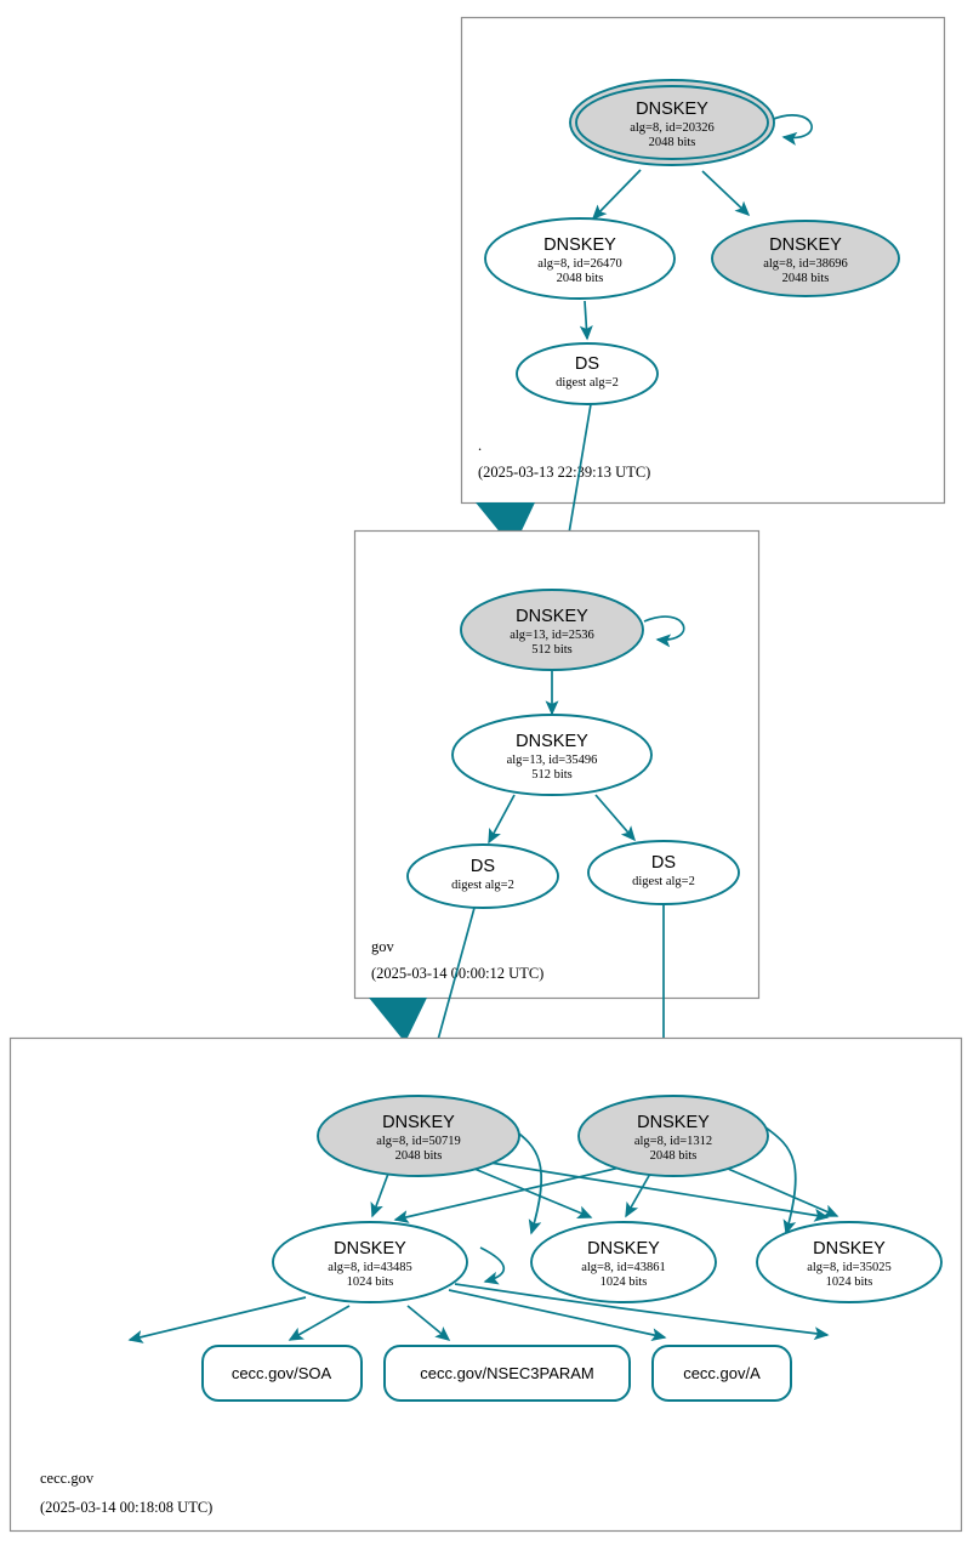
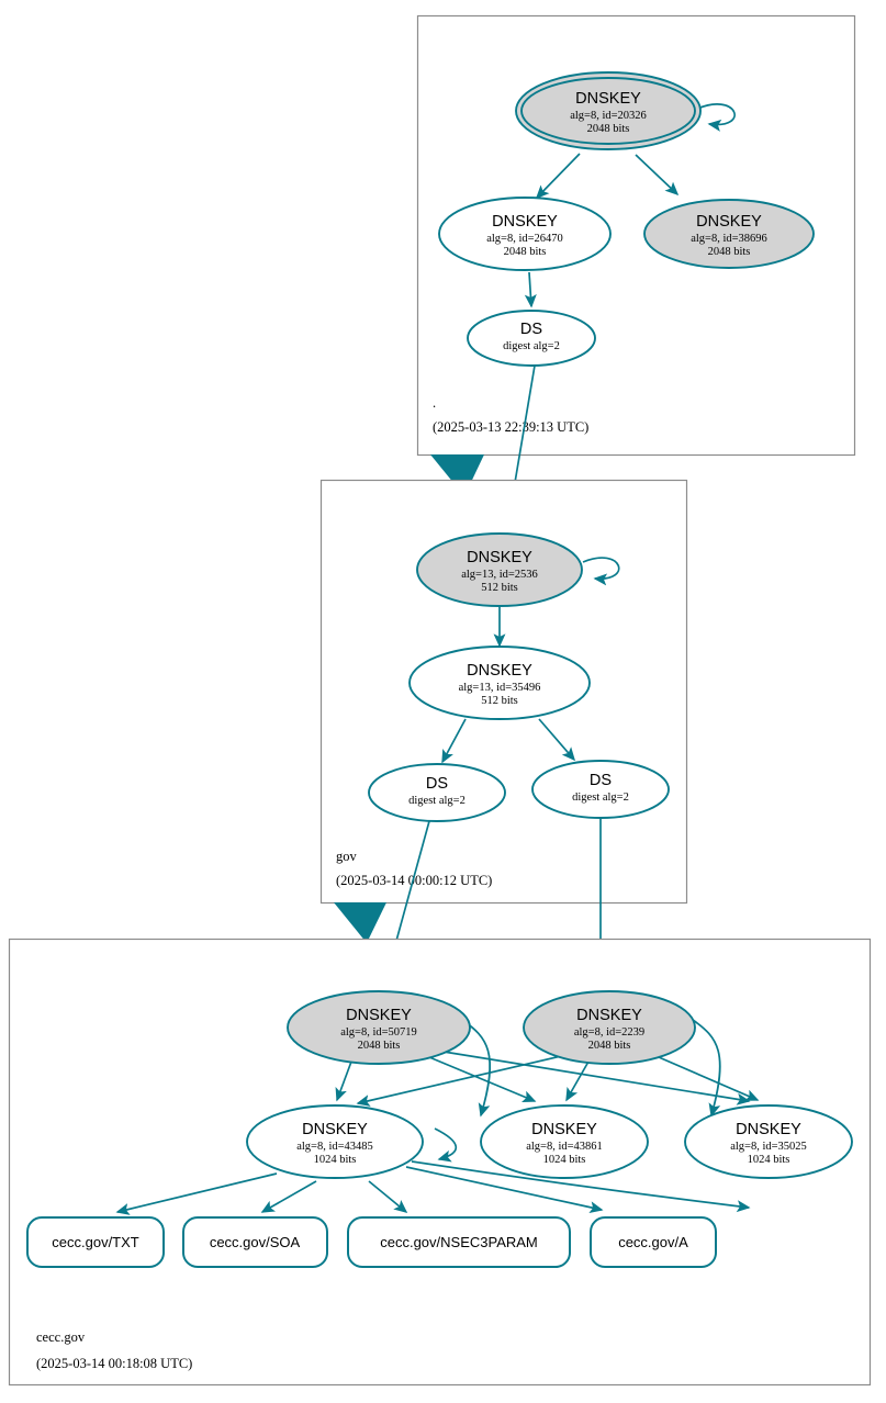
  DNSKEY
  alg=8, id=20326
  2048 bits
  DNSKEY
  alg=8, id=26470
  2048 bits
  DNSKEY
  alg=8, id=38696
  2048 bits
  DS
  digest alg=2
  .
  (2025-03-13 22:39:13 UTC)
  DNSKEY
  alg=13, id=2536
  512 bits
  DNSKEY
  alg=13, id=35496
  512 bits
  DS
  digest alg=2
  DS
  digest alg=2
  gov
  (2025-03-14 00:00:12 UTC)
  DNSKEY
  alg=8, id=50719
  2048 bits
  DNSKEY
- alg=8, id=1312
+ alg=8, id=2239
  2048 bits
  DNSKEY
  alg=8, id=43485
  1024 bits
  DNSKEY
  alg=8, id=43861
  1024 bits
  DNSKEY
  alg=8, id=35025
  1024 bits
+ cecc.gov/TXT
  cecc.gov/SOA
  cecc.gov/NSEC3PARAM
  cecc.gov/A
  cecc.gov
  (2025-03-14 00:18:08 UTC)
